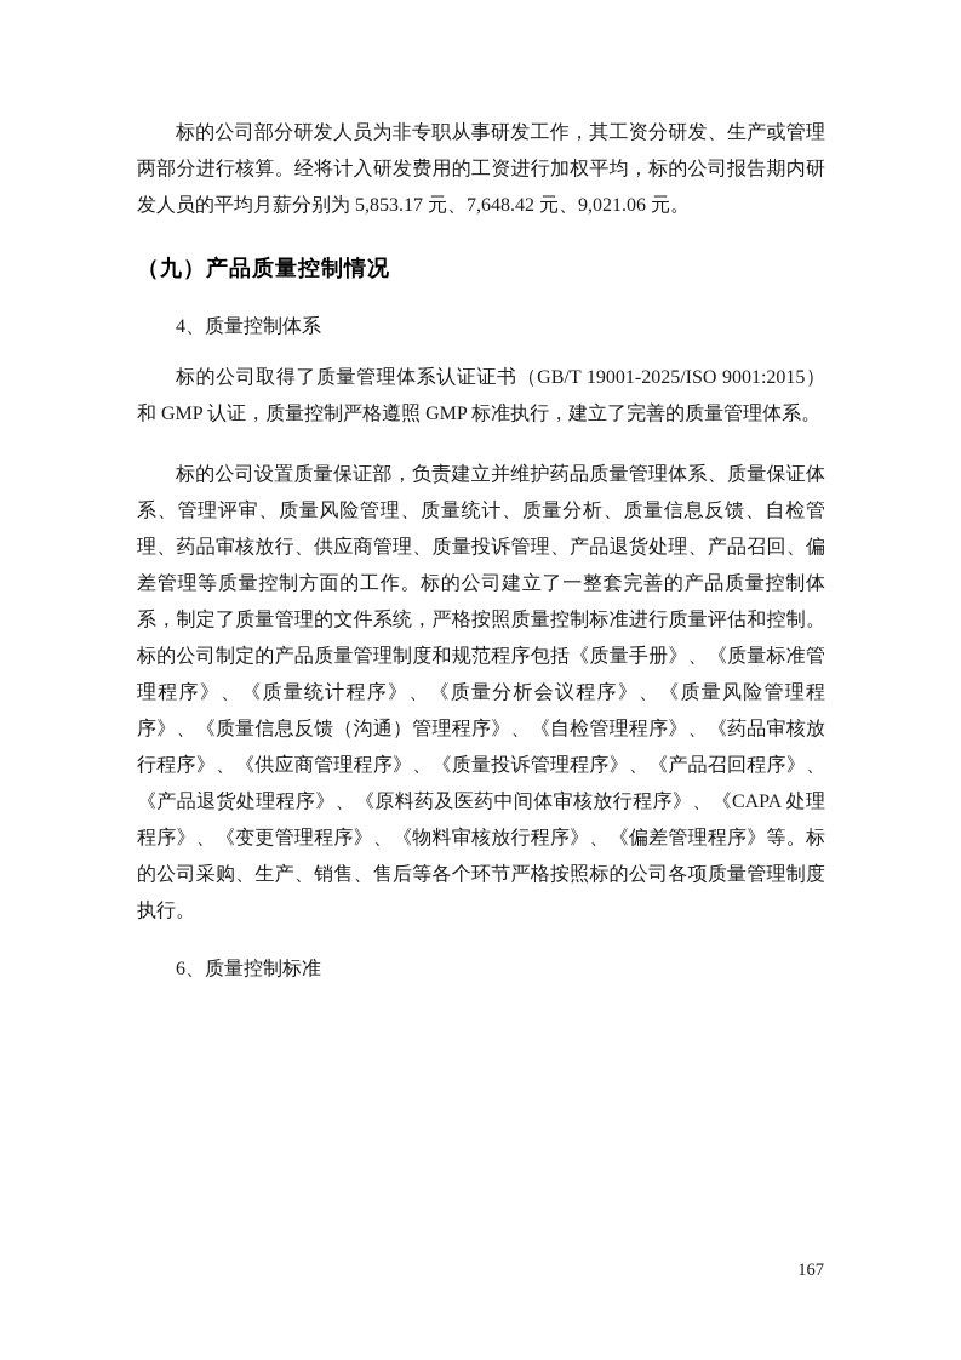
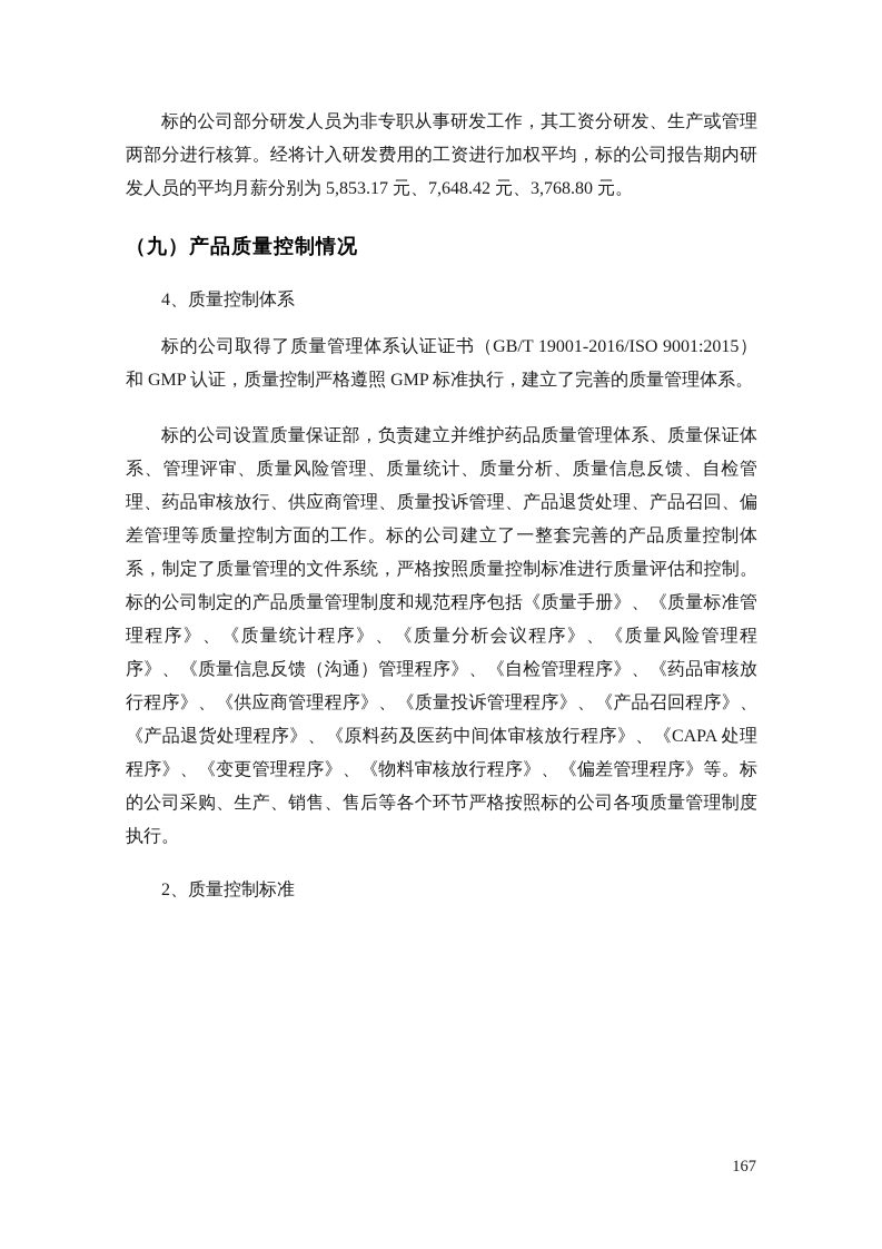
- 标的公司部分研发人员为非专职从事研发工作，其工资分研发、生产或管理两部分进行核算。经将计入研发费用的工资进行加权平均，标的公司报告期内研发人员的平均月薪分别为 5,853.17 元、7,648.42 元、9,021.06 元。
+ 标的公司部分研发人员为非专职从事研发工作，其工资分研发、生产或管理两部分进行核算。经将计入研发费用的工资进行加权平均，标的公司报告期内研发人员的平均月薪分别为 5,853.17 元、7,648.42 元、3,768.80 元。
  （九）产品质量控制情况
  4、质量控制体系
- 标的公司取得了质量管理体系认证证书（GB/T 19001-2025/ISO 9001:2015）和 GMP 认证，质量控制严格遵照 GMP 标准执行，建立了完善的质量管理体系。
+ 标的公司取得了质量管理体系认证证书（GB/T 19001-2016/ISO 9001:2015）和 GMP 认证，质量控制严格遵照 GMP 标准执行，建立了完善的质量管理体系。
  标的公司设置质量保证部，负责建立并维护药品质量管理体系、质量保证体系、管理评审、质量风险管理、质量统计、质量分析、质量信息反馈、自检管理、药品审核放行、供应商管理、质量投诉管理、产品退货处理、产品召回、偏差管理等质量控制方面的工作。标的公司建立了一整套完善的产品质量控制体系，制定了质量管理的文件系统，严格按照质量控制标准进行质量评估和控制。标的公司制定的产品质量管理制度和规范程序包括《质量手册》、《质量标准管理程序》、《质量统计程序》、《质量分析会议程序》、《质量风险管理程序》、《质量信息反馈（沟通）管理程序》、《自检管理程序》、《药品审核放行程序》、《供应商管理程序》、《质量投诉管理程序》、《产品召回程序》、《产品退货处理程序》、《原料药及医药中间体审核放行程序》、《CAPA 处理程序》、《变更管理程序》、《物料审核放行程序》、《偏差管理程序》等。标的公司采购、生产、销售、售后等各个环节严格按照标的公司各项质量管理制度执行。
- 6、质量控制标准
+ 2、质量控制标准
  167
